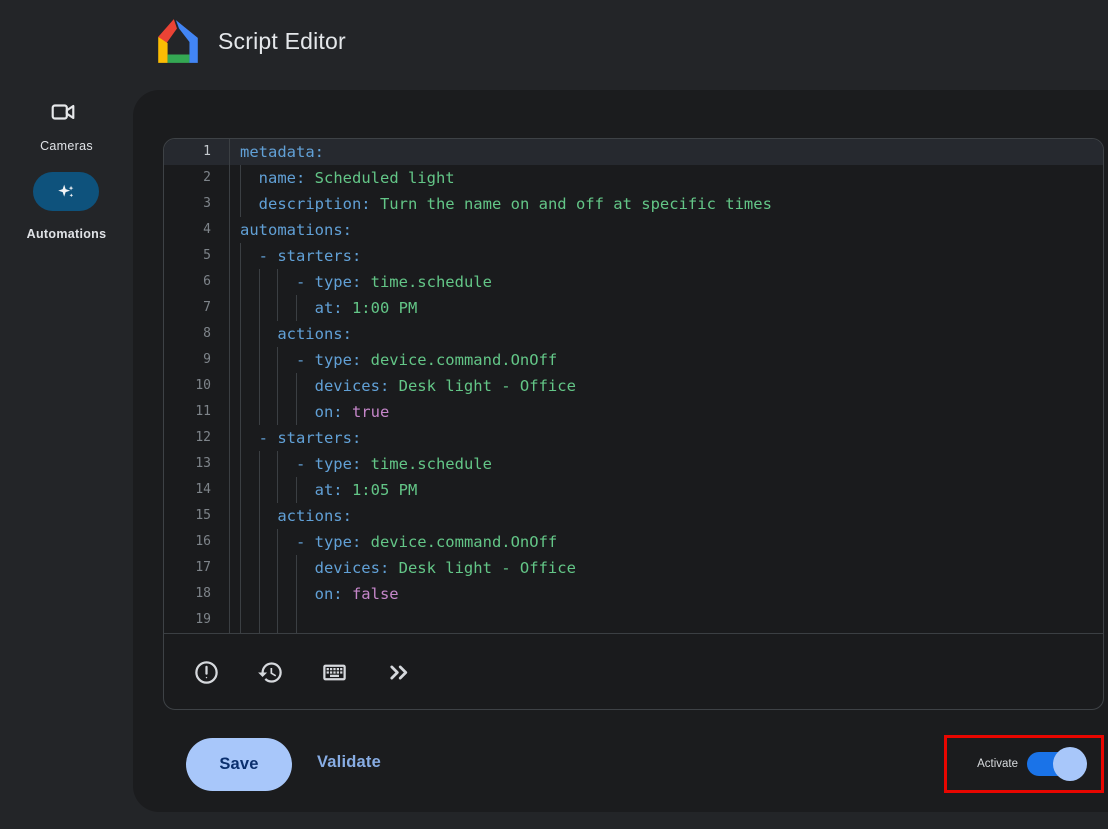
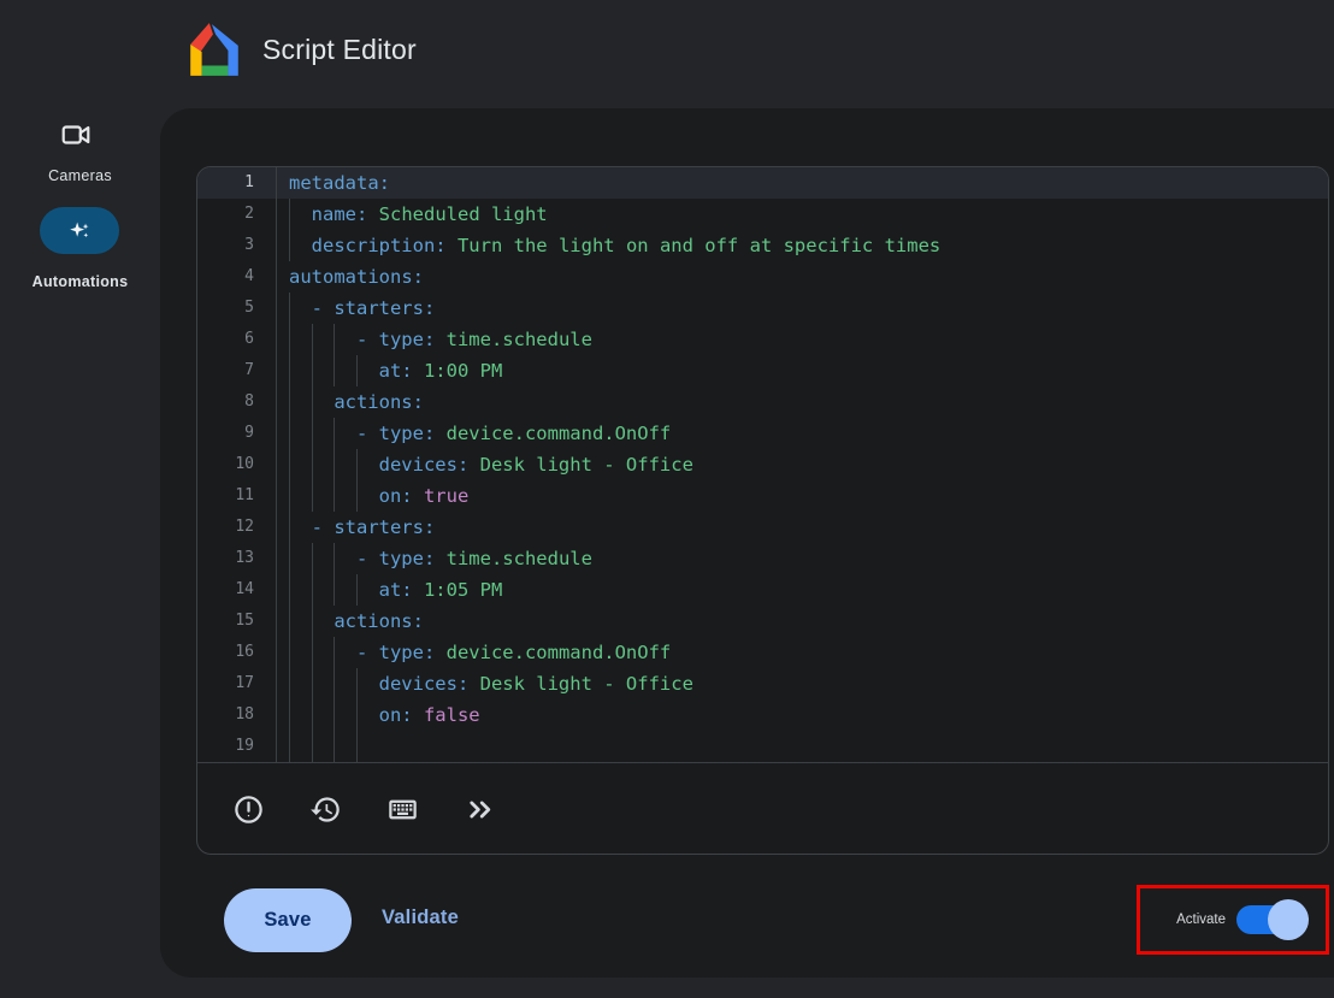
  Script Editor
  Cameras
  Automations
  1
  metadata:
  2
  name: Scheduled light
  3
- description: Turn the name on and off at specific times
+ description: Turn the light on and off at specific times
  4
  automations:
  5
  - starters:
  6
  - type: time.schedule
  7
  at: 1:00 PM
  8
  actions:
  9
  - type: device.command.OnOff
  10
  devices: Desk light - Office
  11
  on: true
  12
  - starters:
  13
  - type: time.schedule
  14
  at: 1:05 PM
  15
  actions:
  16
  - type: device.command.OnOff
  17
  devices: Desk light - Office
  18
  on: false
  19
  Save
  Validate
  Activate
